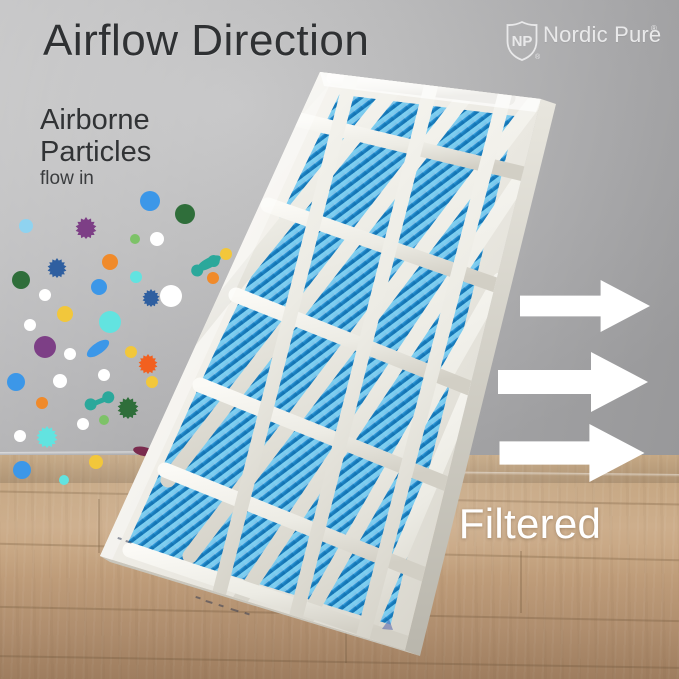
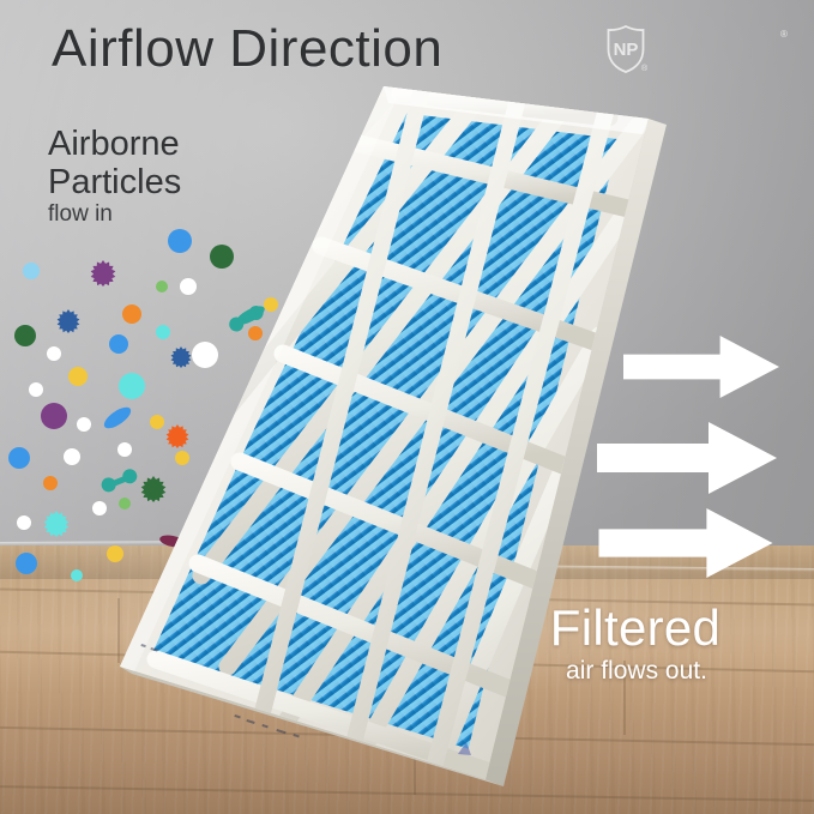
  Airflow Direction
  Airborne
  Particles
  flow in
  Filtered
+ air flows out.
  NP
- Nordic Pure
  ®
